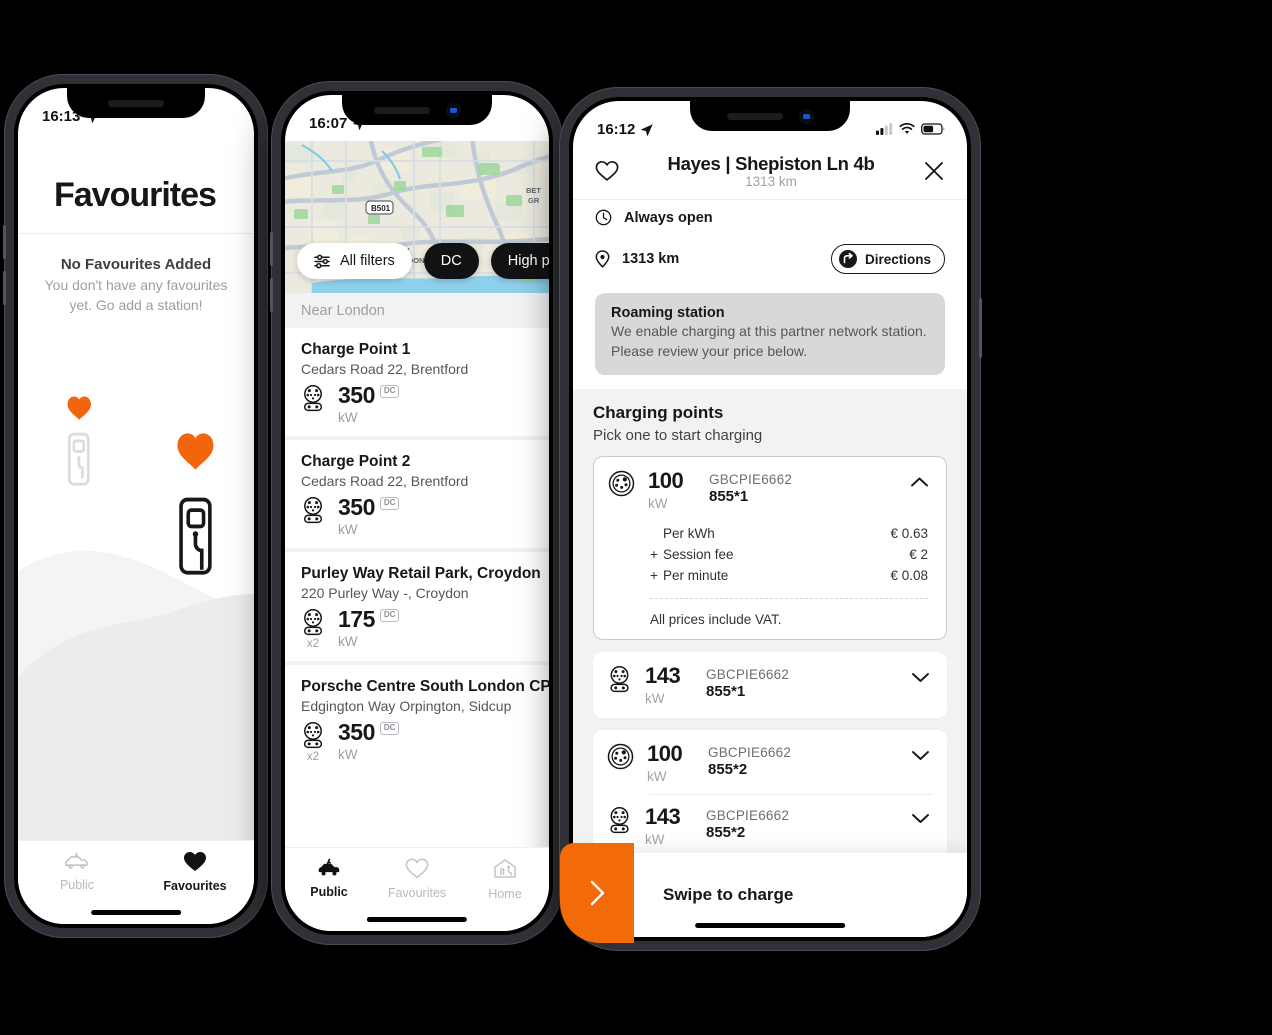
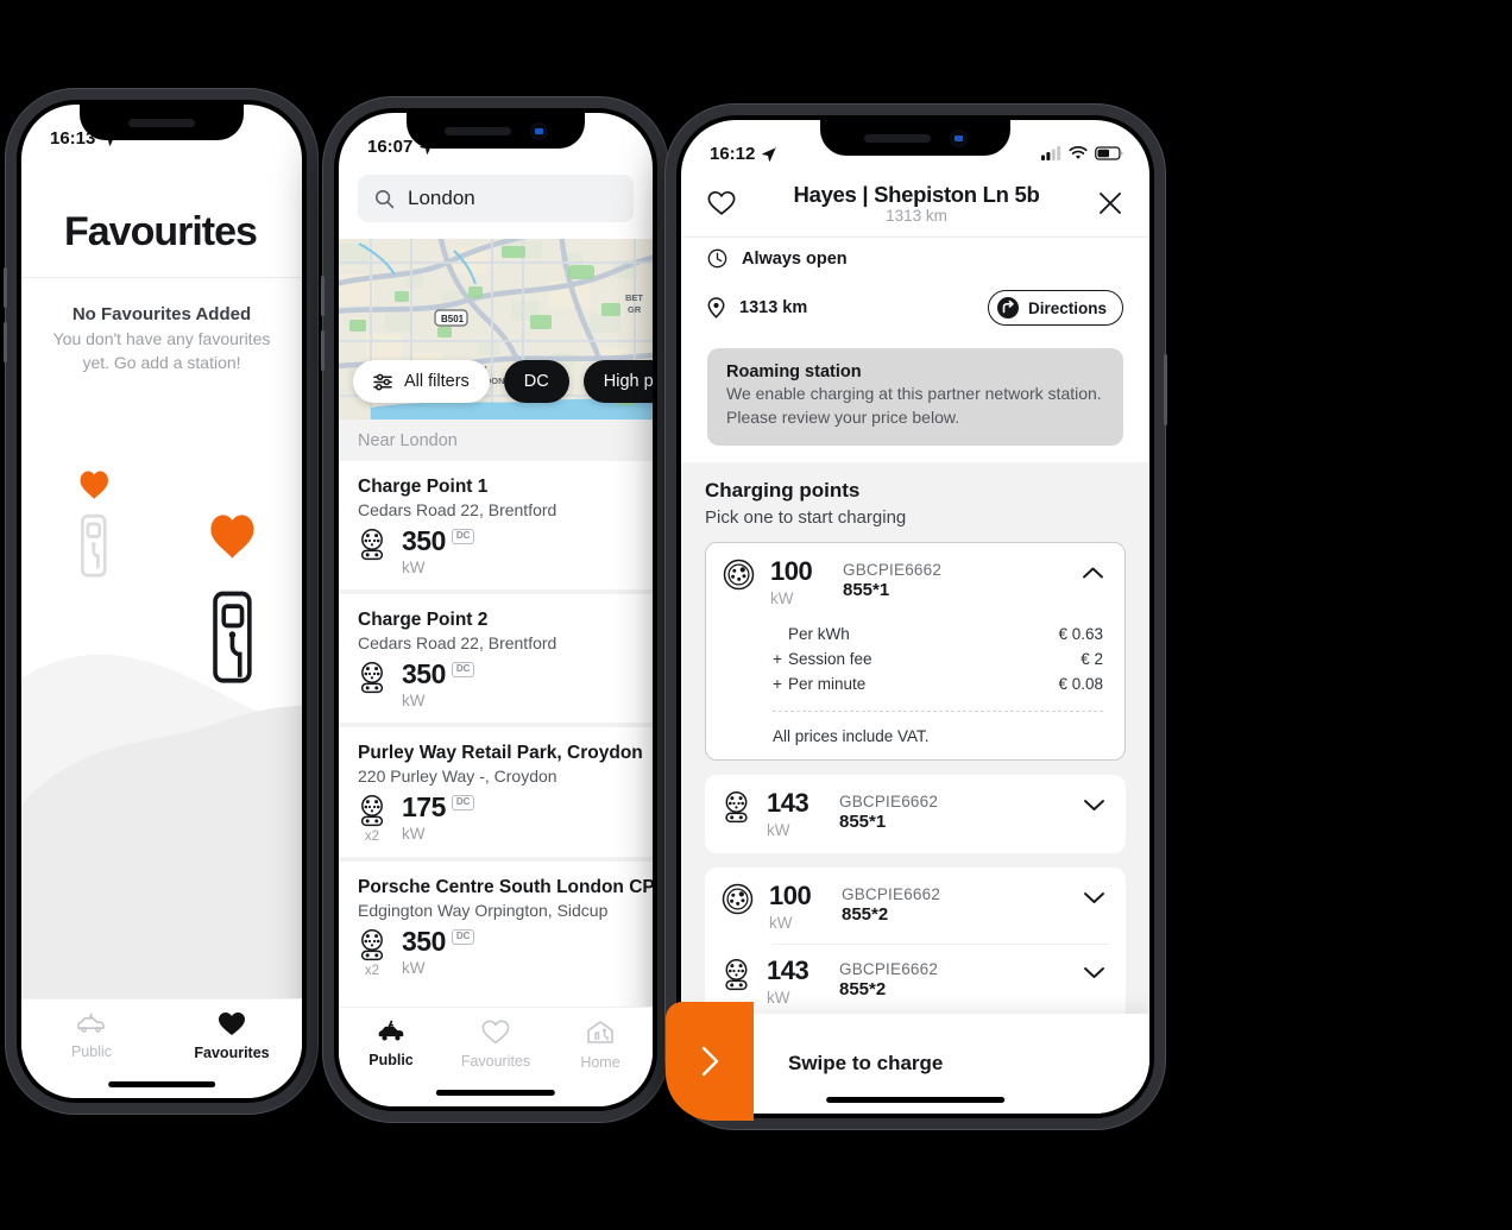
  16:13
  Favourites
  No Favourites Added
  You don't have any favourites yet. Go add a station!
  Public
  Favourites
  16:07
+ London
  BET
  GR
  B501
  All filters
  DC
  Near London
  Charge Point 1
  Cedars Road 22, Brentford
  350
  DC
  kW
  Charge Point 2
  Cedars Road 22, Brentford
  350
  DC
  kW
  Purley Way Retail Park, Croydon
  220 Purley Way -, Croydon
  x2
  175
  DC
  kW
  Porsche Centre South London CP
  Edgington Way Orpington, Sidcup
  x2
  350
  DC
  kW
  Public
  Favourites
  Home
  16:12
- Hayes | Shepiston Ln 4b
+ Hayes | Shepiston Ln 5b
  1313 km
  Always open
  1313 km
  Directions
  Roaming station
  We enable charging at this partner network station. Please review your price below.
  Charging points
  Pick one to start charging
  100
  kW
  GBCPIE6662
  855*1
  Per kWh
  € 0.63
  +
  Session fee
  € 2
  +
  Per minute
  € 0.08
  All prices include VAT.
  143
  kW
  GBCPIE6662
  855*1
  100
  kW
  GBCPIE6662
  855*2
  143
  kW
  GBCPIE6662
  855*2
  Swipe to charge
